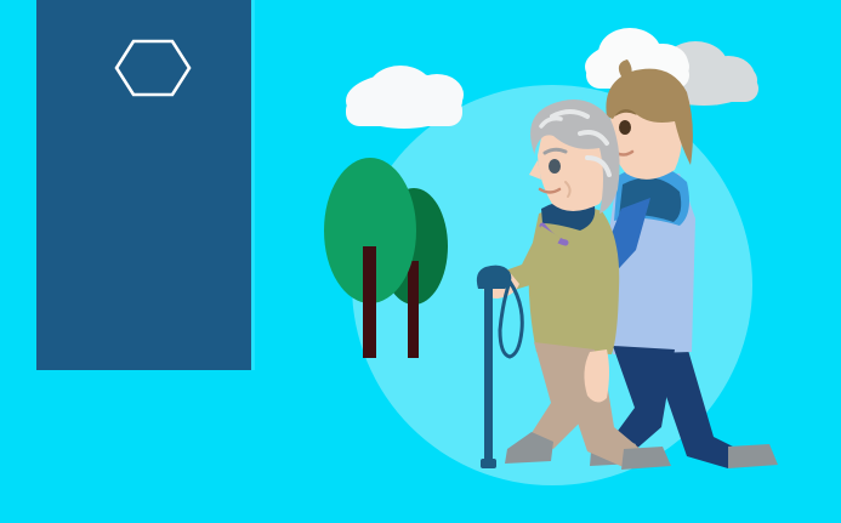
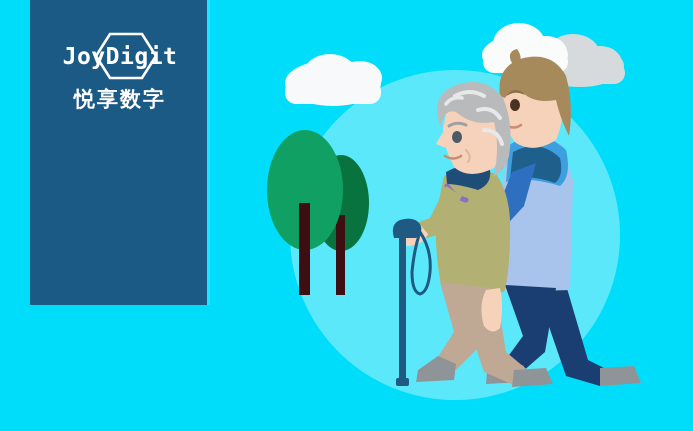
+ JoyDigit
+ 悦享数字
